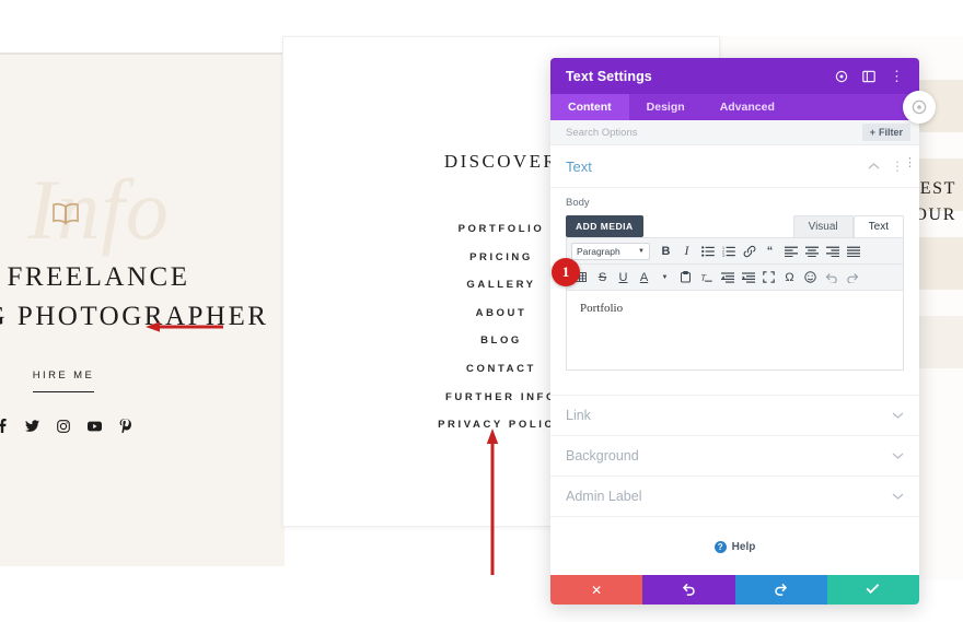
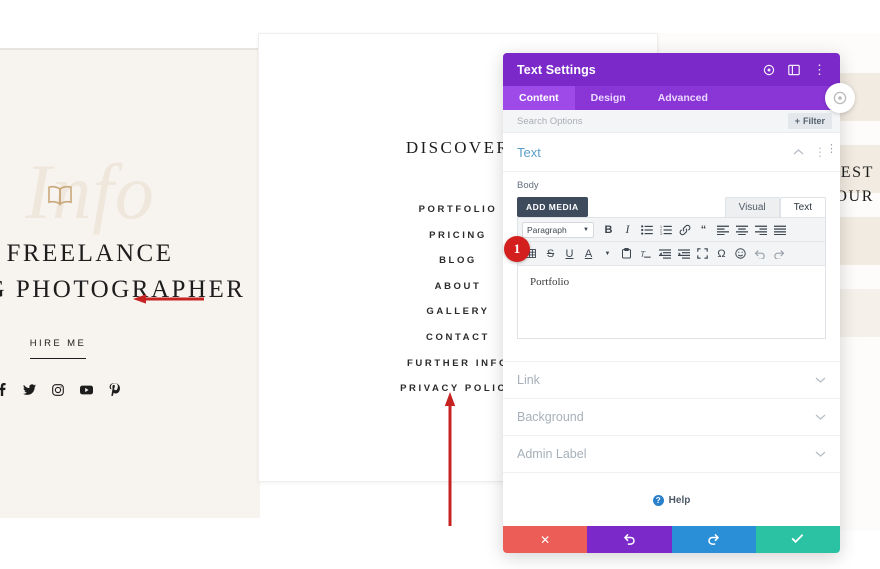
  EST
  OUR
  Info
  FREELANCE
  PHOTOGRAPHER
  HIRE ME
  DISCOVE
  PORTFOLIO
  PRICING
- GALLERY
+ BLOG
  ABOUT
- BLOG
+ GALLERY
  CONTACT
  FURTHER INF
  PRIVACY POLI
  ⋮
  Text Settings
  ⋮
  Content
  Design
  Advanced
  Search Options
  +
  Filter
  Text
  ⋮
  Body
  ADD MEDIA
  Visual
  Text
  Paragraph
  B
  I
  “
  S
  U
  A
  T
  Ω
  Portfolio
  Link
  Background
  Admin Label
  ?
  Help
  ✕
  1
